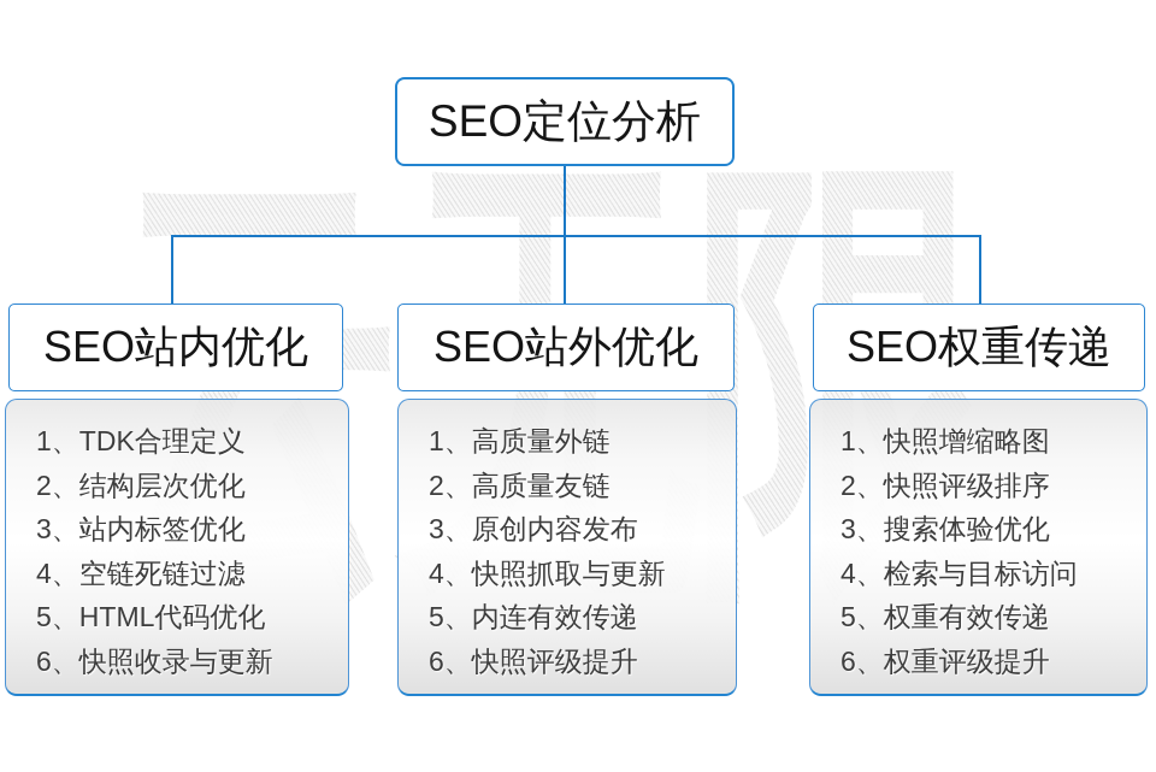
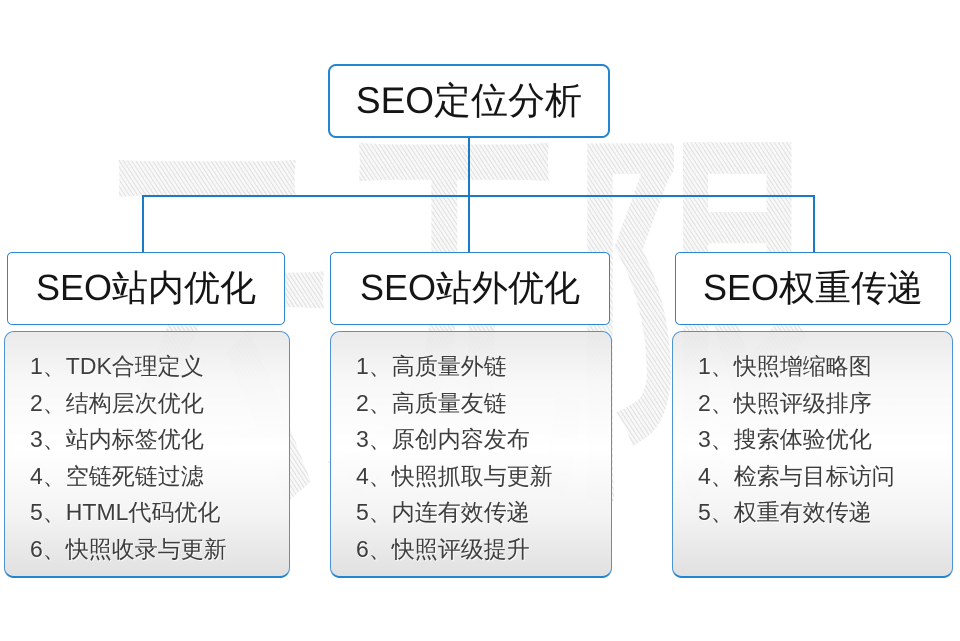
  SEO定位分析
  SEO站内优化
  1、TDK合理定义
  2、结构层次优化
  3、站内标签优化
  4、空链死链过滤
  5、HTML代码优化
  6、快照收录与更新
  SEO站外优化
  1、高质量外链
  2、高质量友链
  3、原创内容发布
  4、快照抓取与更新
  5、内连有效传递
  6、快照评级提升
  SEO权重传递
  1、快照增缩略图
  2、快照评级排序
  3、搜索体验优化
  4、检索与目标访问
  5、权重有效传递
- 6、权重评级提升
